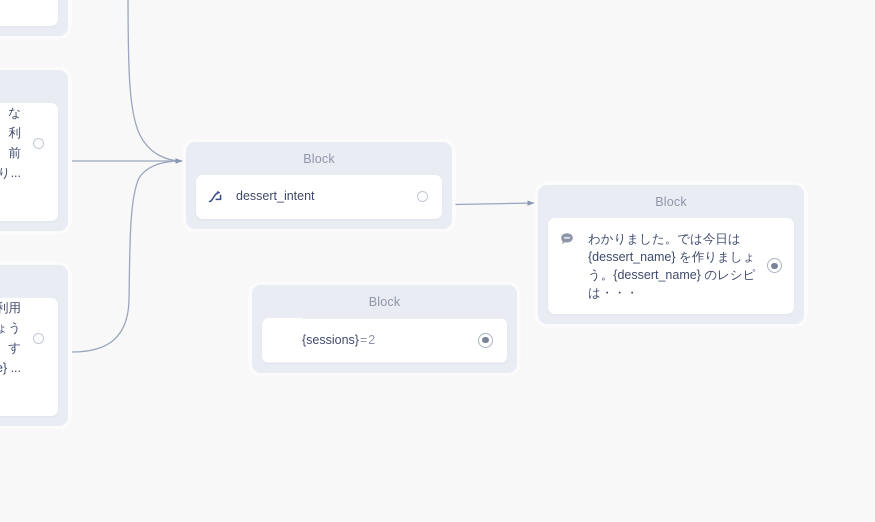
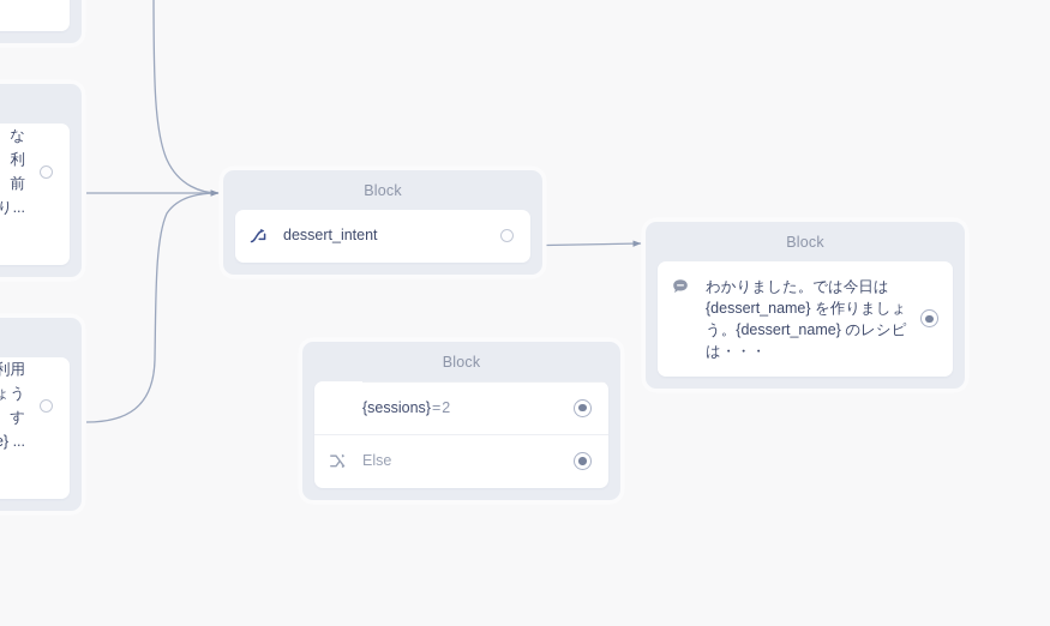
  な
  利
  前
  り...
  利用
  ょう
  す
  } ...
  Block
  dessert_intent
  Block
  わかりました。では今日は {dessert_name} を作りましょう。{dessert_name} のレシピは・・・
  Block
  {sessions}=2
+ Else
